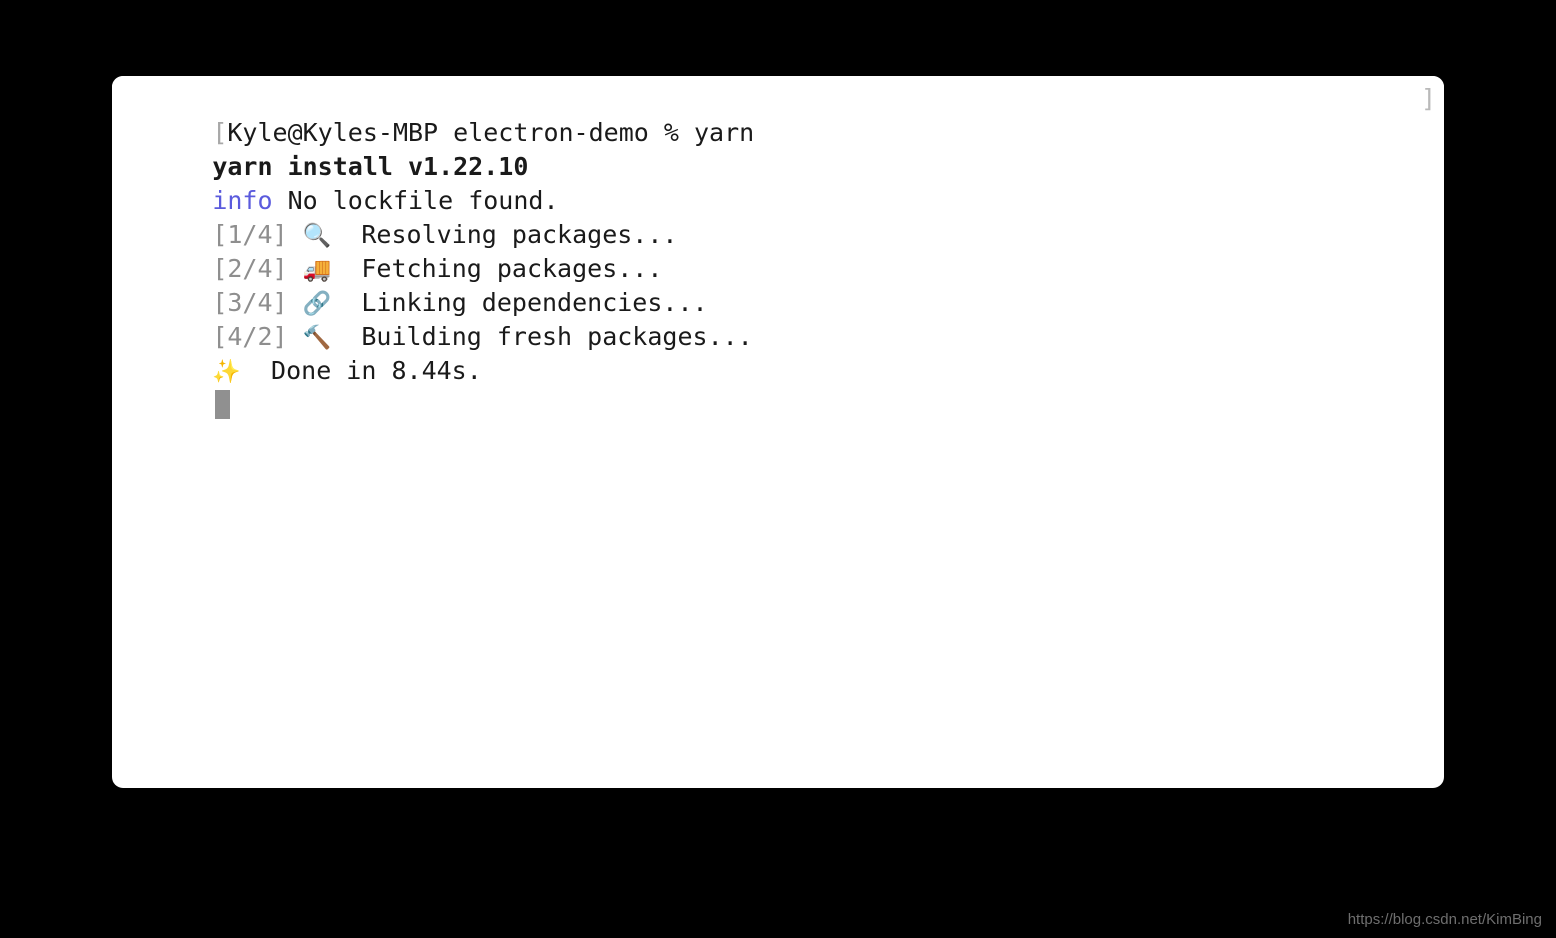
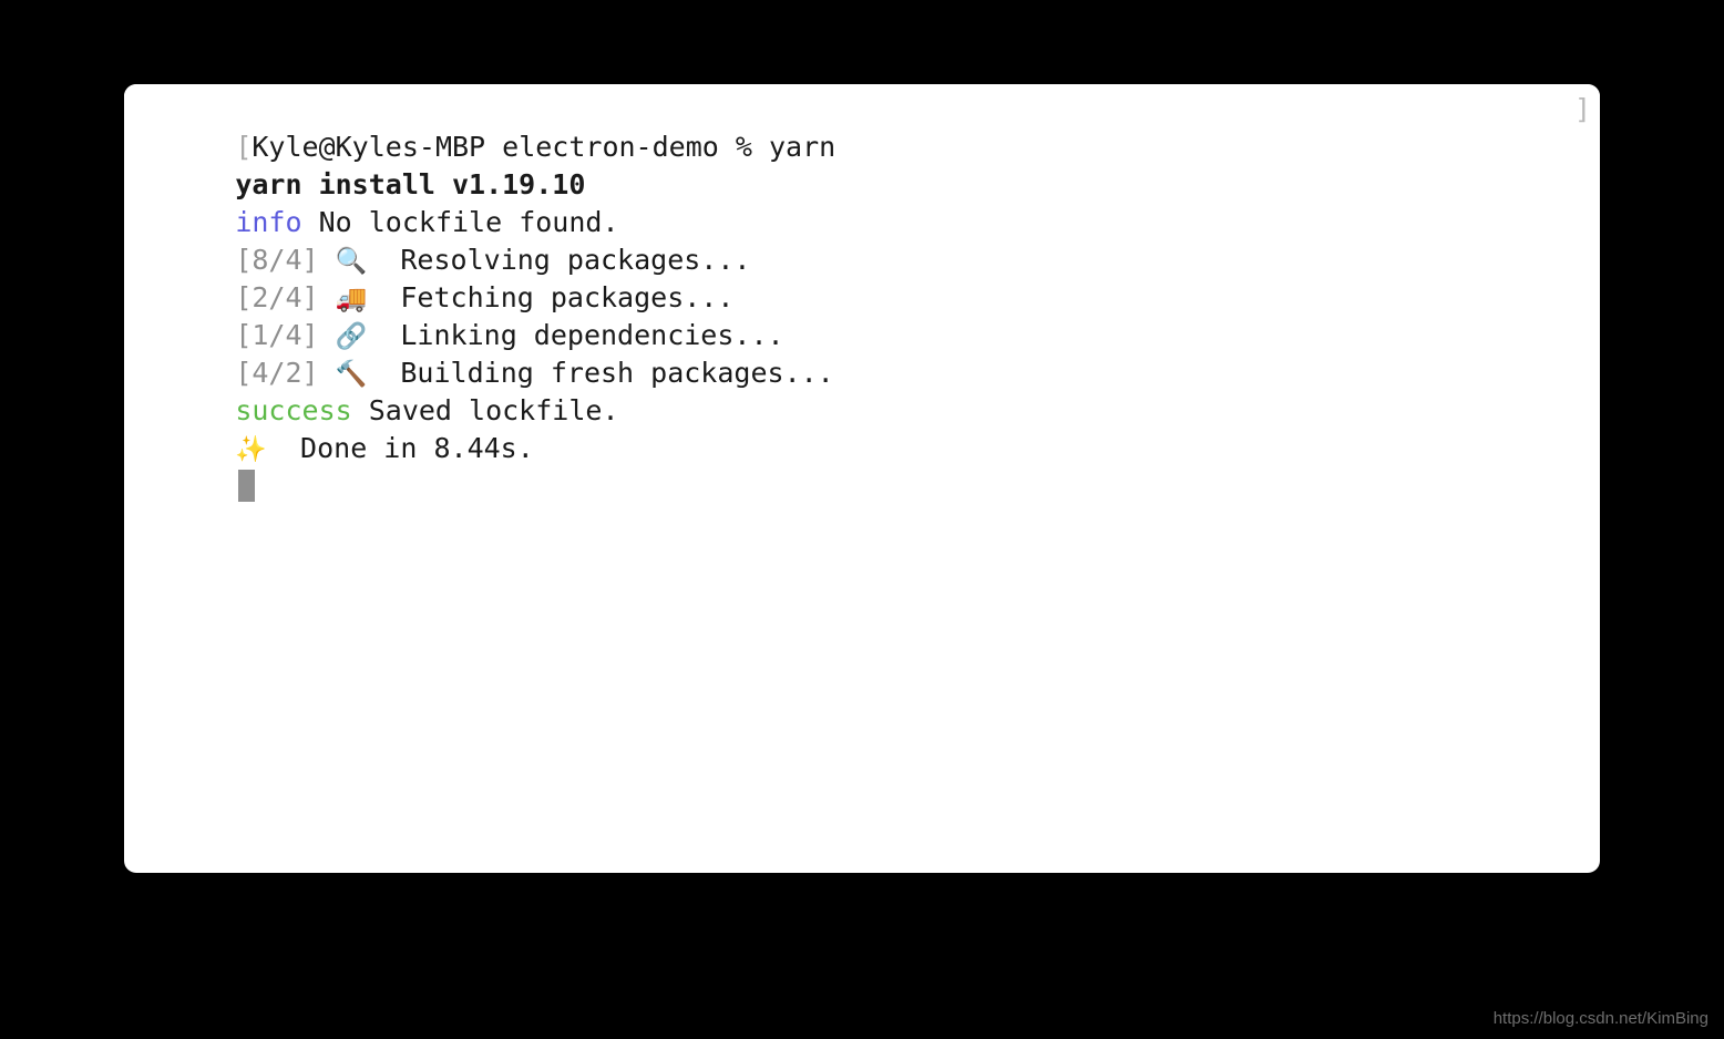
  [Kyle@Kyles-MBP electron-demo % yarn
  ]
- yarn install v1.22.10
+ yarn install v1.19.10
  info No lockfile found.
- [1/4] 🔍 Resolving packages...
+ [8/4] 🔍 Resolving packages...
  [2/4] 🚚 Fetching packages...
- [3/4] 🔗 Linking dependencies...
+ [1/4] 🔗 Linking dependencies...
  [4/2] 🔨 Building fresh packages...
+ success Saved lockfile.
  ✨ Done in 8.44s.
  https://blog.csdn.net/KimBing
